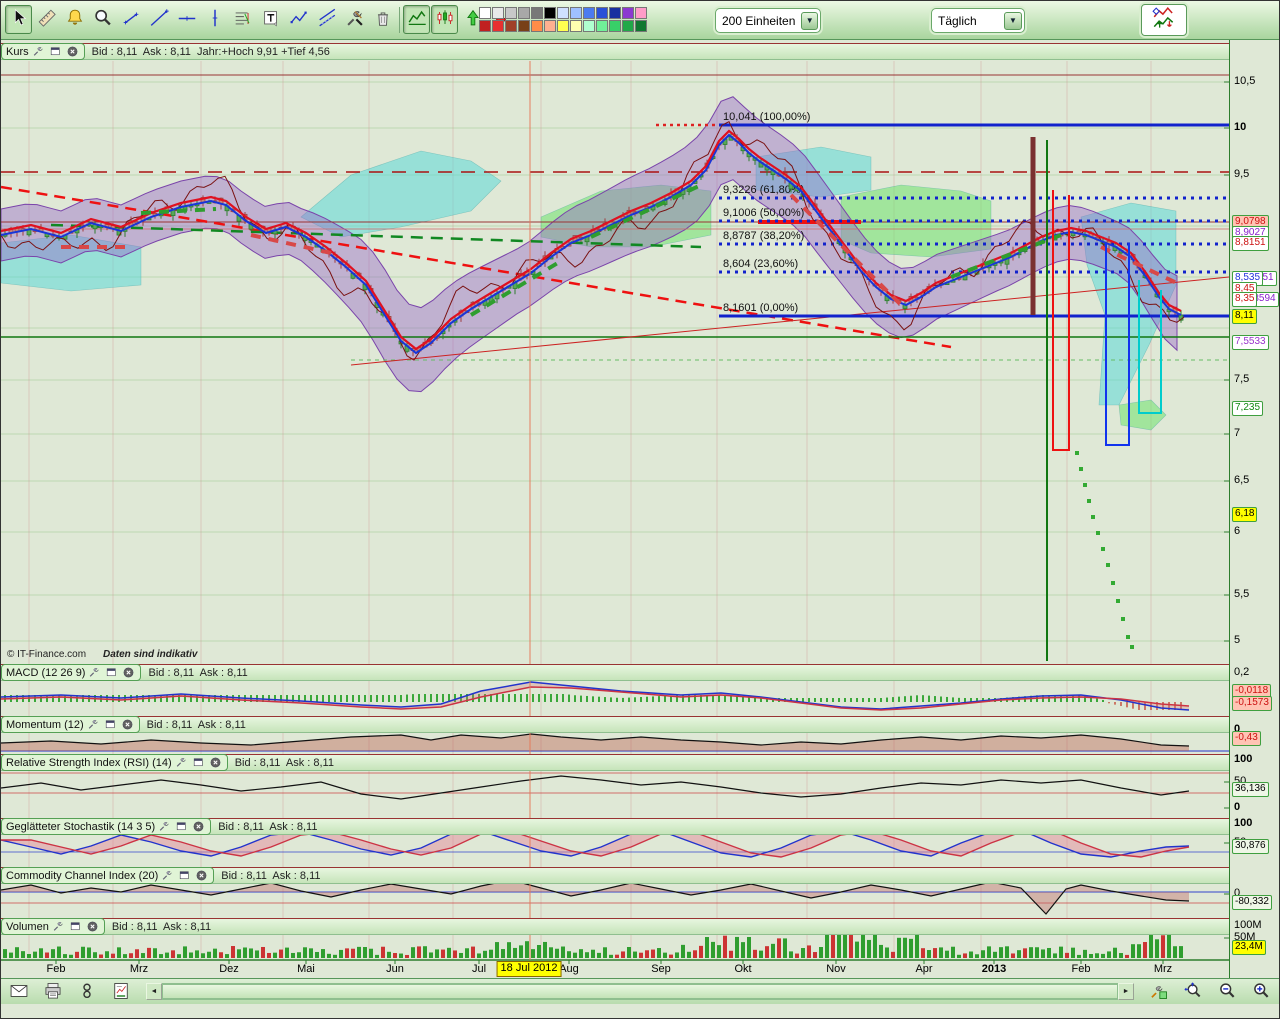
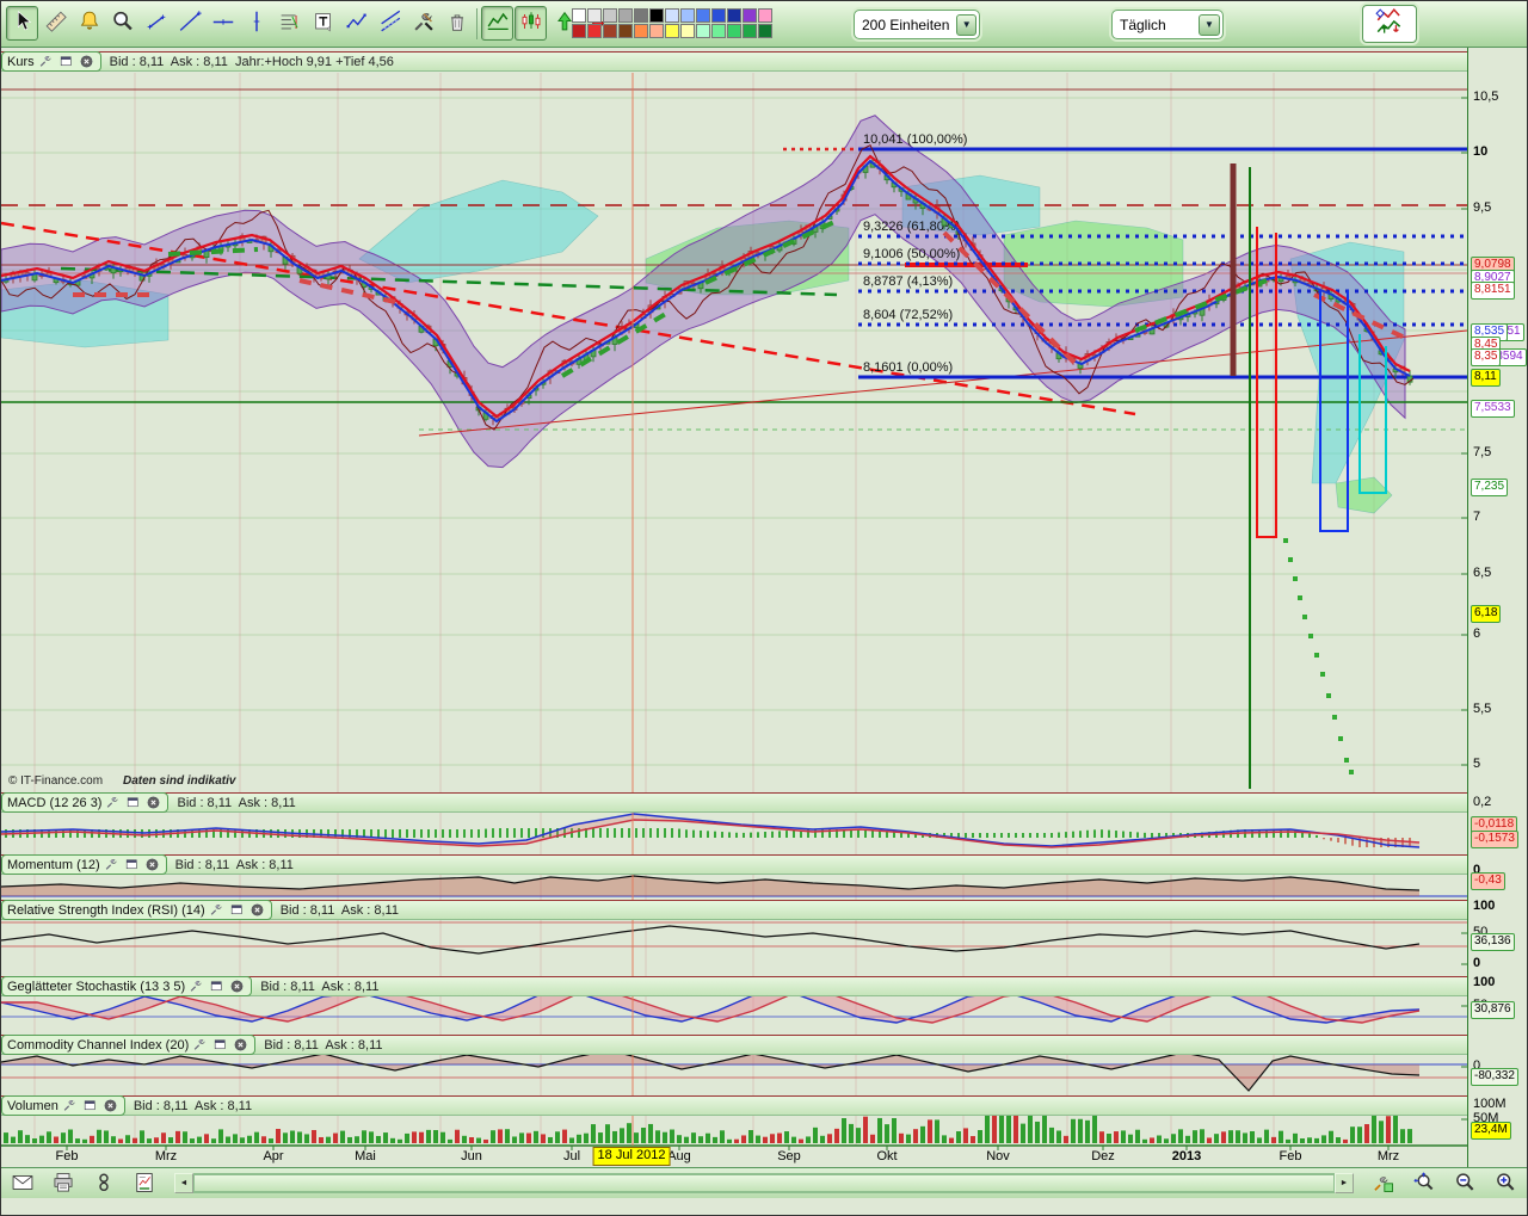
  200 Einheiten
  ▼
  Täglich
  ▼
  10,041 (100,00%)
  9,3226 (61,80
  9,1006 (50,00%)
- 8,8787 (38,20%)
+ 8,8787 (4,13%)
- 8,604 (23,60%)
+ 8,604 (72,52%)
  8,1601 (0,00%)
  © IT-Finance.com
  Daten sind indikativ
  Kurs
  Bid : 8,11 Ask : 8,11 Jahr:+Hoch 9,91 +Tief 4,56
- MACD (12 26 9)
+ MACD (12 26 3)
  Bid : 8,11 Ask : 8,11
  Momentum (12)
  Bid : 8,11 Ask : 8,11
  Relative Strength Index (RSI) (14)
  Bid : 8,11 Ask : 8,11
- Geglätteter Stochastik (14 3 5)
+ Geglätteter Stochastik (13 3 5)
  Bid : 8,11 Ask : 8,11
  Commodity Channel Index (20)
  Bid : 8,11 Ask : 8,11
  Volumen
  Bid : 8,11 Ask : 8,11
  10,5
  10
  9,5
  7,5
  7
  6,5
  6
  5,5
  5
  9,0798
  8,9027
  8,8151
  8,535
  8,45
  8,35
  8,11
  7,5533
  7,235
  6,18
  0,2
  -0,0118
  -0,1573
  0
  -0,43
  100
  50
  0
  36,136
  100
  30,876
  0
  -80,332
  100M
  50M
  23,4M
  Feb
  Mrz
- Dez
+ Apr
  Mai
  Jun
  Jul
  Aug
  Sep
  Okt
  Nov
- Apr
+ Dez
  2013
  Feb
  Mrz
  18 Jul 2012
